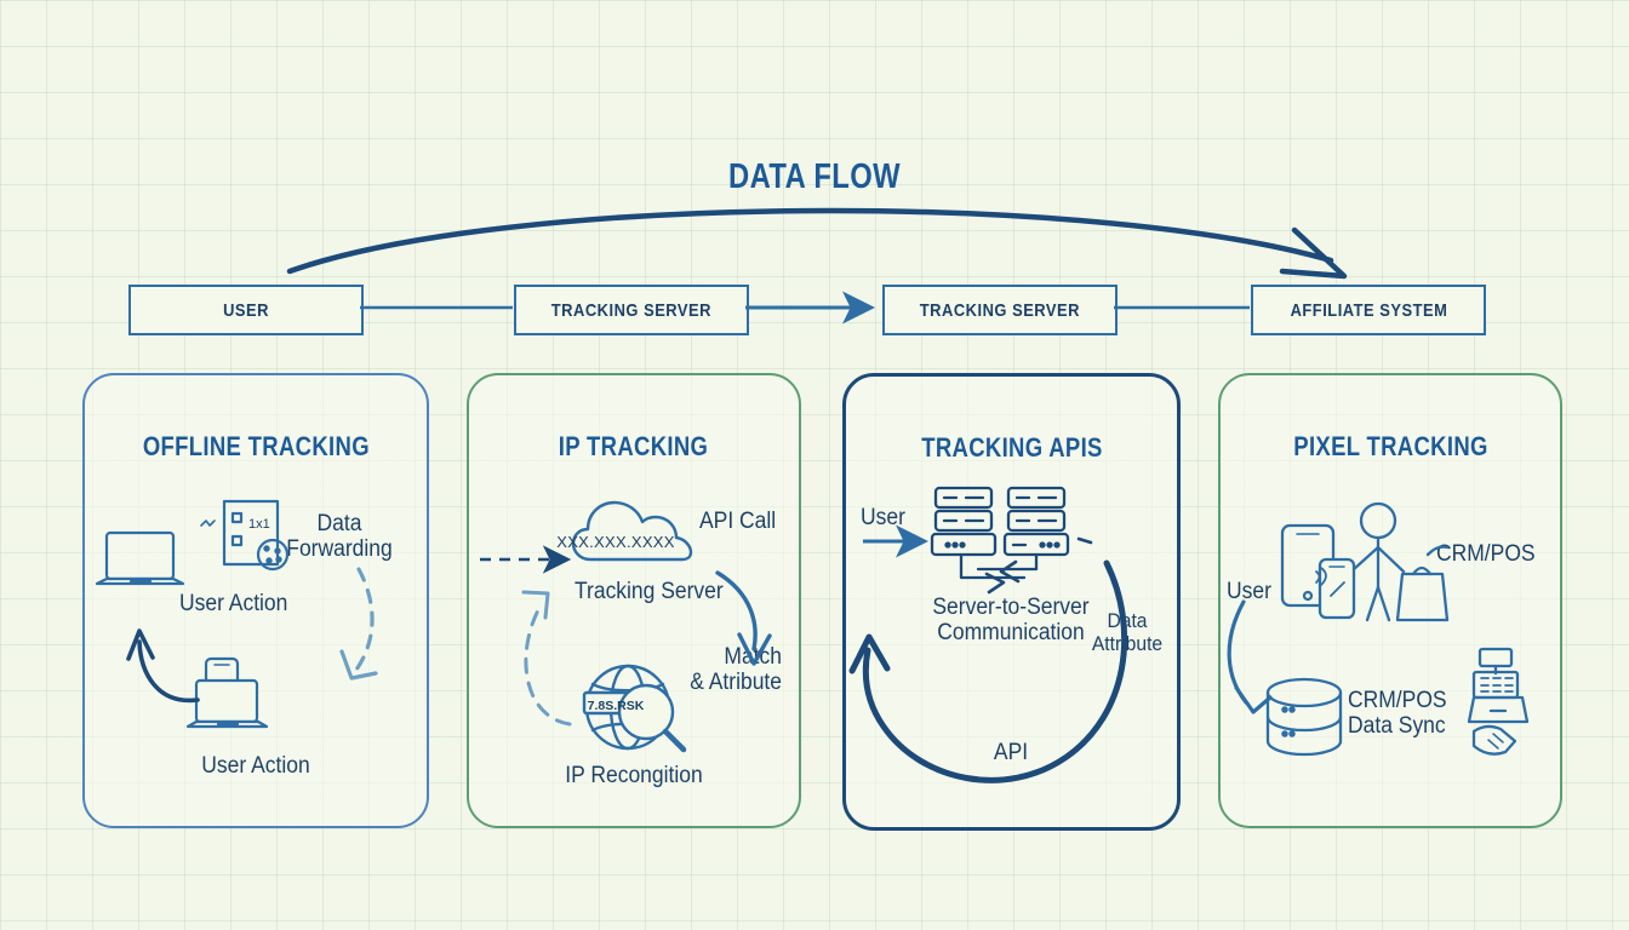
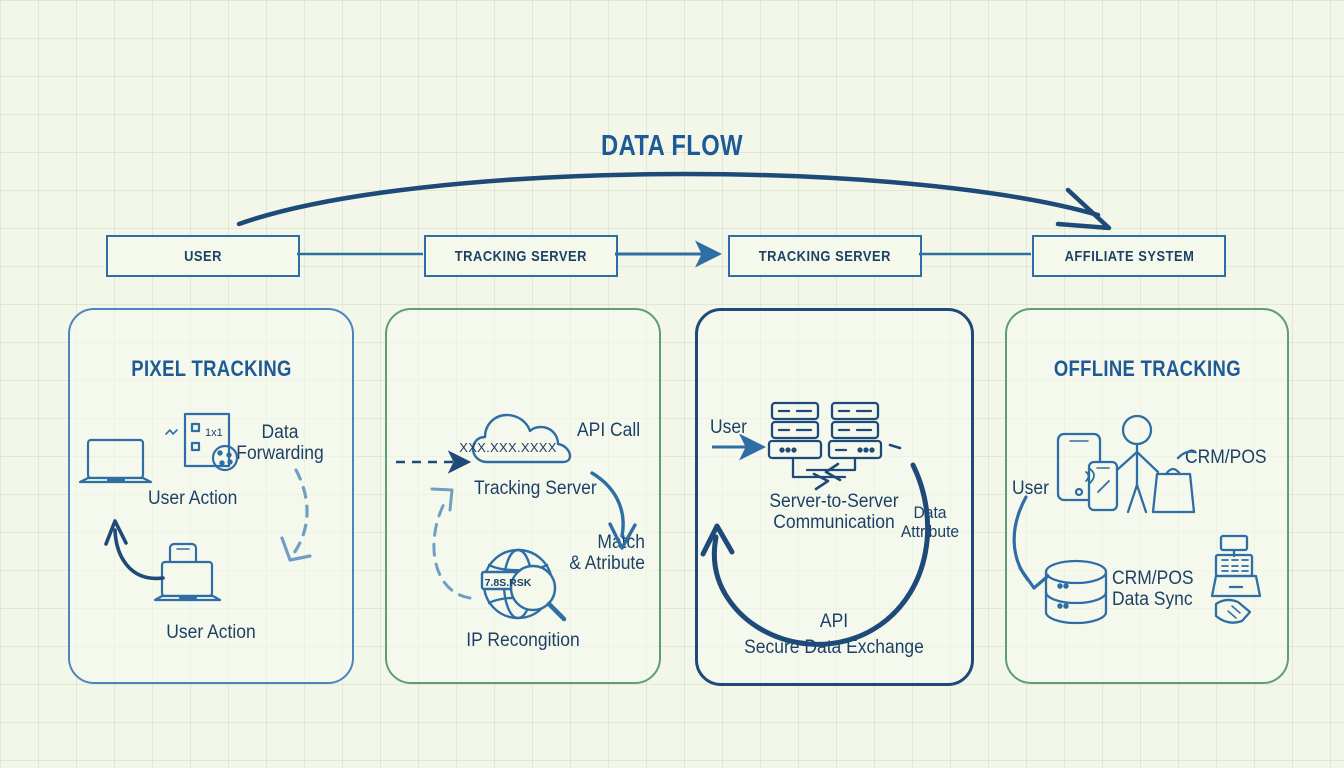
  DATA FLOW
  USER
  TRACKING SERVER
  TRACKING SERVER
  AFFILIATE SYSTEM
- OFFLINE TRACKING
+ PIXEL TRACKING
  Data
  Forwarding
  User Action
  User Action
- IP TRACKING
  API Call
  Tracking Server
  Mach
  & Atribute
  IP Recongition
- TRACKING APIS
  User
  Server-to-Server
  Communication
  Dta
  Attrbute
  API
+ Secure Data Exchange
- PIXEL TRACKING
+ OFFLINE TRACKING
  User
  CRM/POS
  CRM/POS
  Data Sync
  1x1
  XXX.XXX.XXXX
  7.8S.RSK
